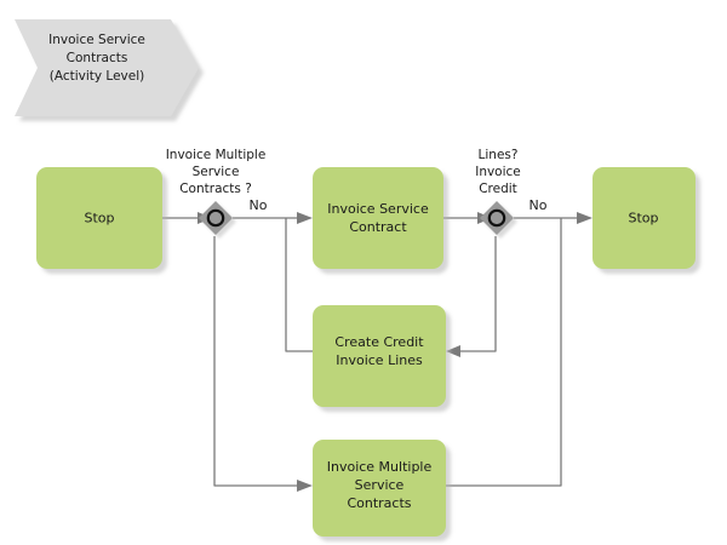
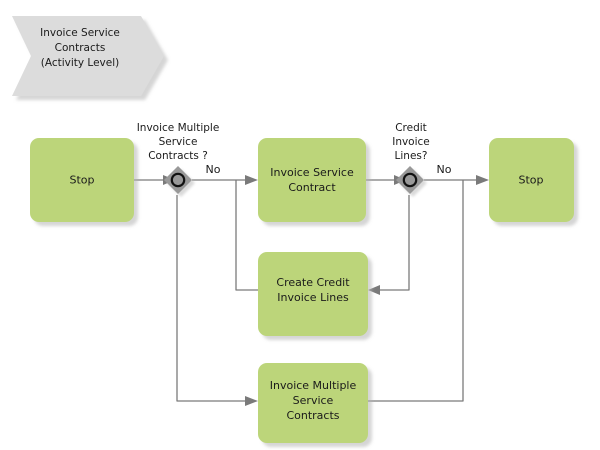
  Invoice Service
  Contracts
  (Activity Level)
  Stop
  Invoice Service
  Contract
  Create Credit
  Invoice Lines
  Invoice Multiple
  Service
  Contracts
  Stop
  Invoice Multiple
  Service
  Contracts ?
  No
- Lines?
+ Credit
  Invoice
- Credit
+ Lines?
  No
